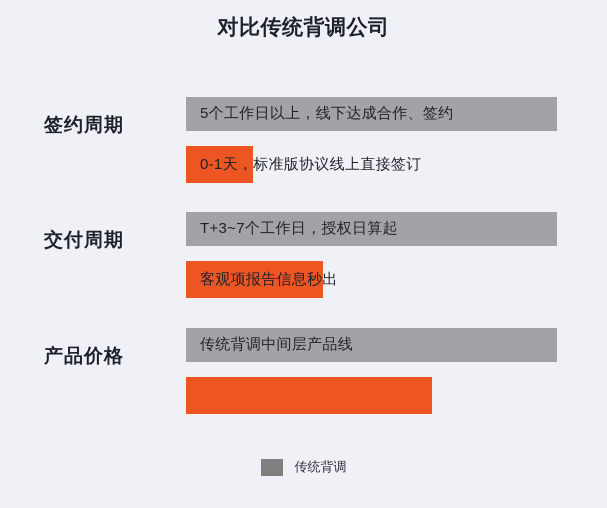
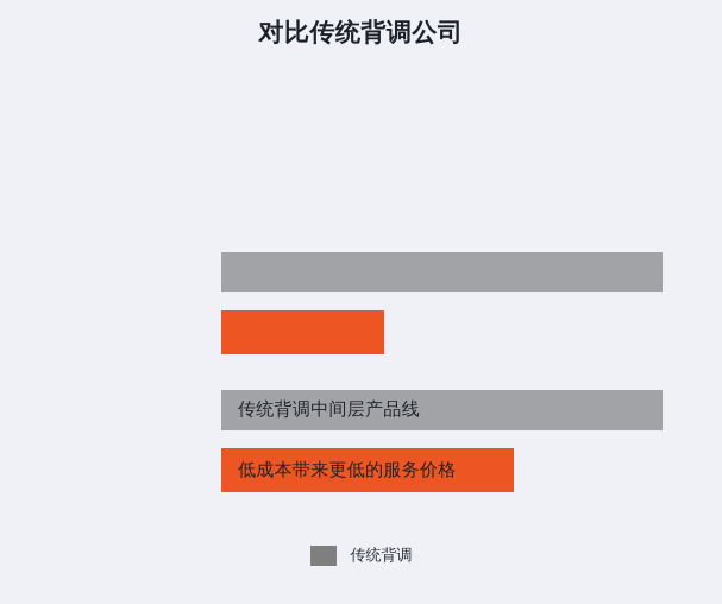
  对比传统背调公司
- 签约周期
- 5个工作日以上，线下达成合作、签约
- 0-1天，标准版协议线上直接签订
- 交付周期
- T+3~7个工作日，授权日算起
- 客观项报告信息秒出
- 产品价格
  传统背调中间层产品线
+ 低成本带来更低的服务价格
  传统背调
